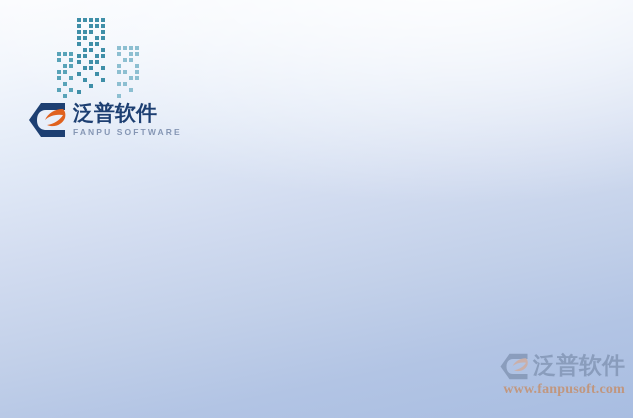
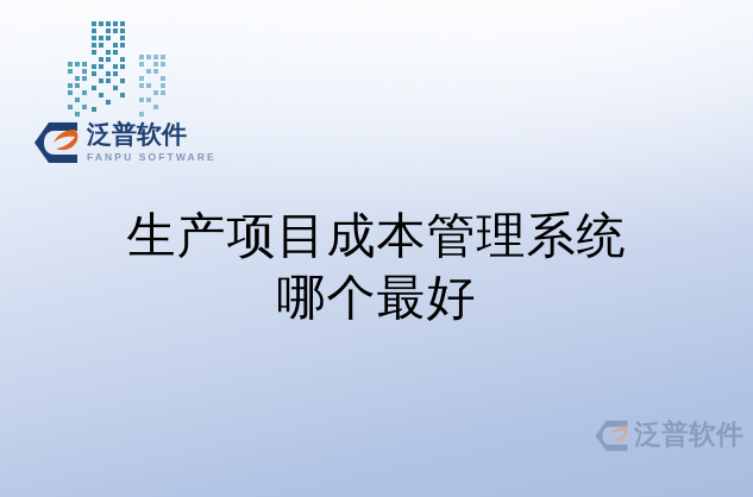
  泛普软件
  FANPU SOFTWARE
+ 生产项目成本管理系统
+ 哪个最好
  泛普软件
- www.fanpusoft.com
